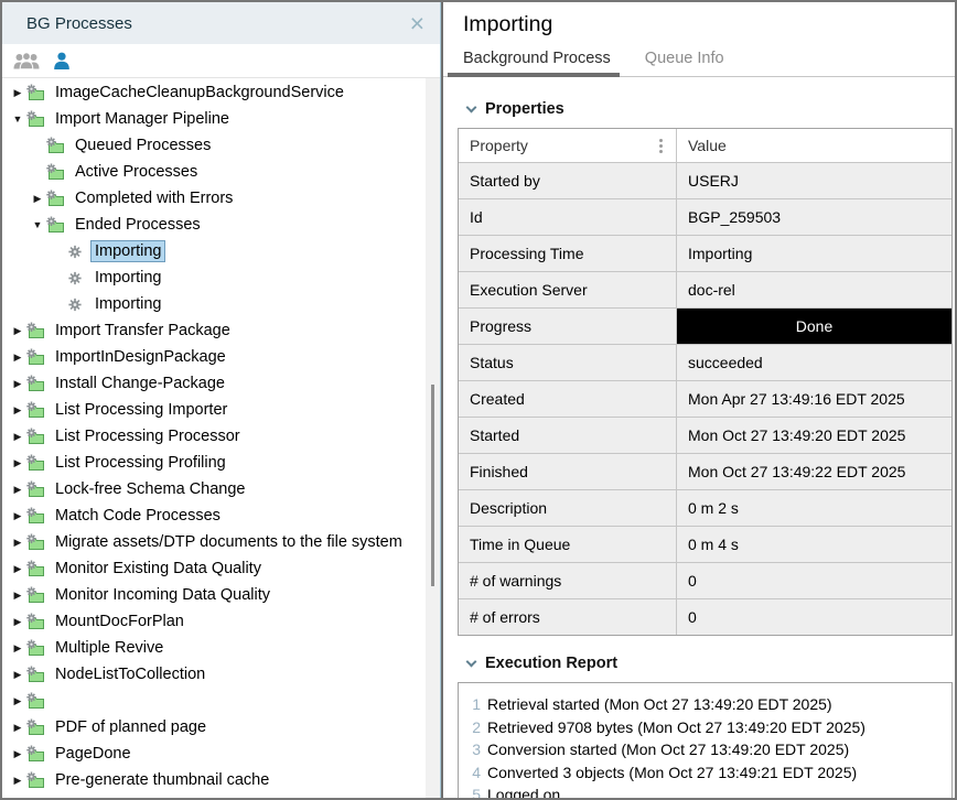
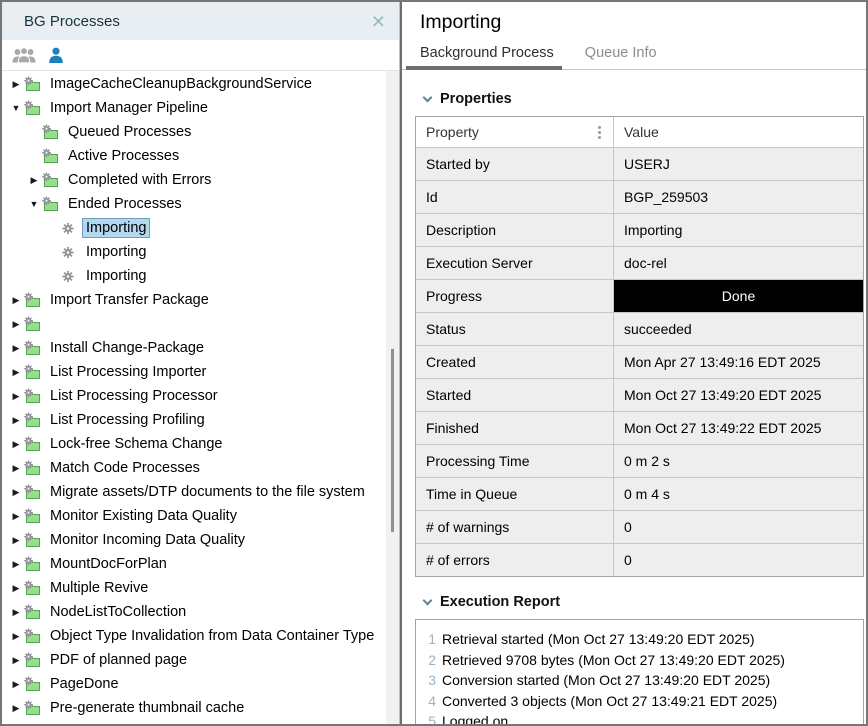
  BG Processes
  ×
  ▶
  ImageCacheCleanupBackgroundService
  ▼
  Import Manager Pipeline
  Queued Processes
  Active Processes
  ▶
  Completed with Errors
  ▼
  Ended Processes
  Importing
  Importing
  Importing
  ▶
  Import Transfer Package
  ▶
- ImportInDesignPackage
  ▶
  Install Change-Package
  ▶
  List Processing Importer
  ▶
  List Processing Processor
  ▶
  List Processing Profiling
  ▶
  Lock-free Schema Change
  ▶
  Match Code Processes
  ▶
  Migrate assets/DTP documents to the file system
  ▶
  Monitor Existing Data Quality
  ▶
  Monitor Incoming Data Quality
  ▶
  MountDocForPlan
  ▶
  Multiple Revive
  ▶
  NodeListToCollection
  ▶
+ Object Type Invalidation from Data Container Type
  ▶
  PDF of planned page
  ▶
  PageDone
  ▶
  Pre-generate thumbnail cache
  Importing
  Background Process
  Queue Info
  Properties
  Property
  Value
  Started by
  USERJ
  Id
  BGP_259503
- Processing Time
+ Description
  Importing
  Execution Server
  doc-rel
  Progress
  Done
  Status
  succeeded
  Created
  Mon Apr 27 13:49:16 EDT 2025
  Started
  Mon Oct 27 13:49:20 EDT 2025
  Finished
  Mon Oct 27 13:49:22 EDT 2025
- Description
+ Processing Time
  0 m 2 s
  Time in Queue
  0 m 4 s
  # of warnings
  0
  # of errors
  0
  Execution Report
  1
  Retrieval started (Mon Oct 27 13:49:20 EDT 2025)
  2
  Retrieved 9708 bytes (Mon Oct 27 13:49:20 EDT 2025)
  3
  Conversion started (Mon Oct 27 13:49:20 EDT 2025)
  4
  Converted 3 objects (Mon Oct 27 13:49:21 EDT 2025)
  5
  Logged on
